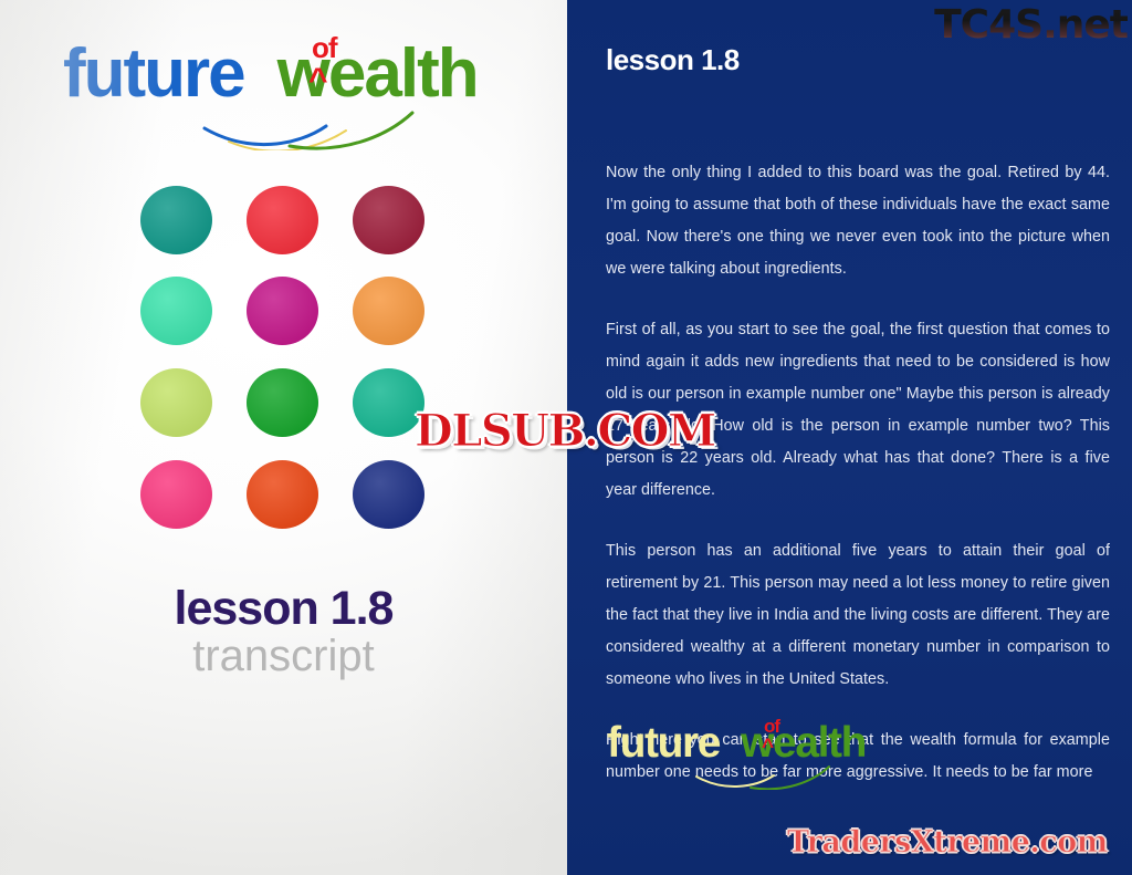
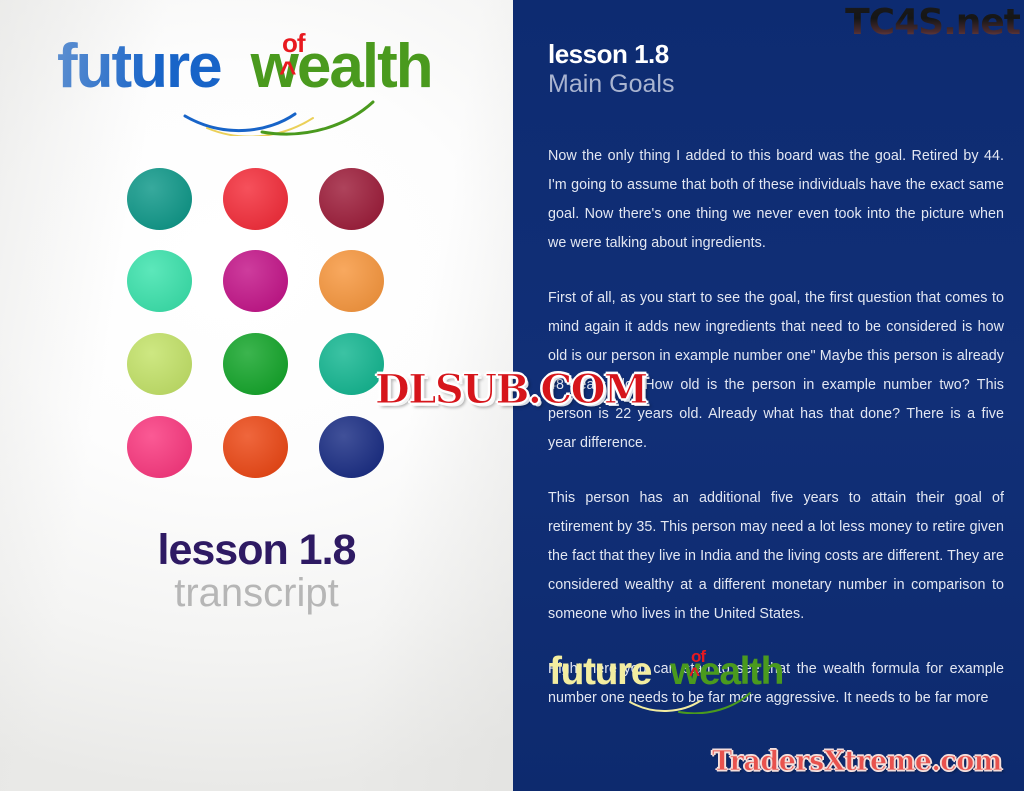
  lesson 1.8
+ Main Goals
  Now the only thing I added to this board was the goal. Retired by 44. I'm going to assume that both of these individuals have the exact same goal. Now there's one thing we never even took into the picture when we were talking about ingredients.
- First of all, as you start to see the goal, the first question that comes to mind again it adds new ingredients that need to be considered is how old is our person in example number one" Maybe this person is already 27 years old. How old is the person in example number two? This person is 22 years old. Already what has that done? There is a five year difference.
+ First of all, as you start to see the goal, the first question that comes to mind again it adds new ingredients that need to be considered is how old is our person in example number one" Maybe this person is already 48 years old. How old is the person in example number two? This person is 22 years old. Already what has that done? There is a five year difference.
- This person has an additional five years to attain their goal of retirement by 21. This person may need a lot less money to retire given the fact that they live in India and the living costs are different. They are considered wealthy at a different monetary number in comparison to someone who lives in the United States.
+ This person has an additional five years to attain their goal of retirement by 35. This person may need a lot less money to retire given the fact that they live in India and the living costs are different. They are considered wealthy at a different monetary number in comparison to someone who lives in the United States.
  Right here you can start to see that the wealth formula for example number one needs to be far mre aggressive. It needs to be far more
  future wealth
  of
  ^
  TC4S.net
  DLSUB.COM
  TradersXtreme.com
